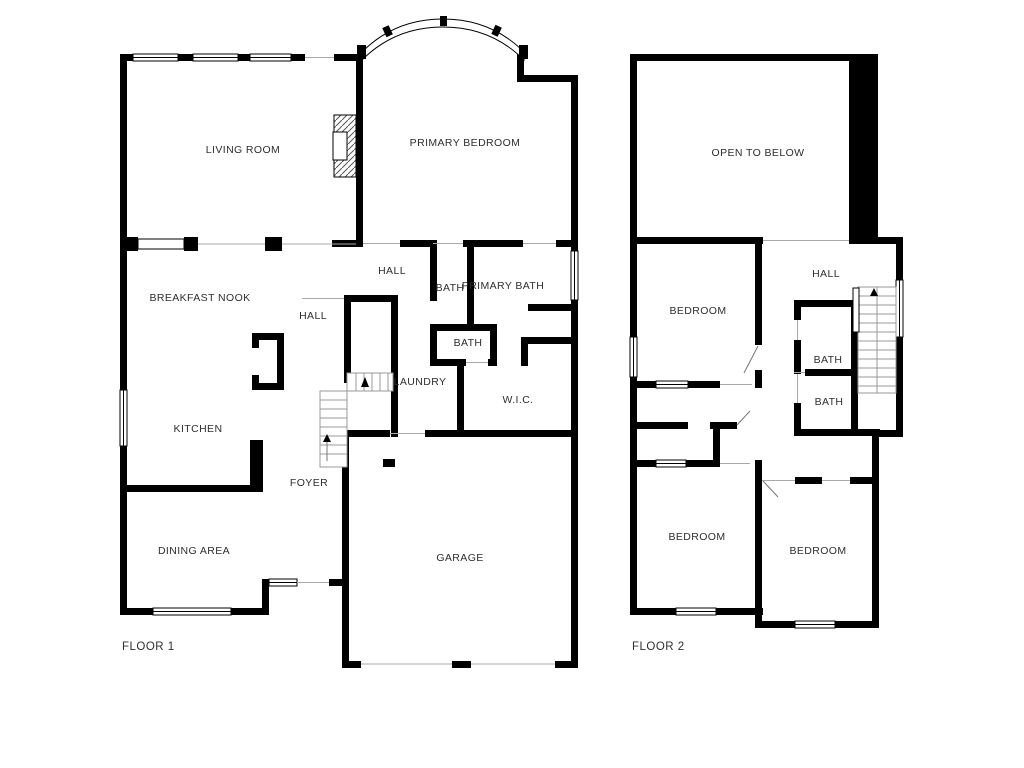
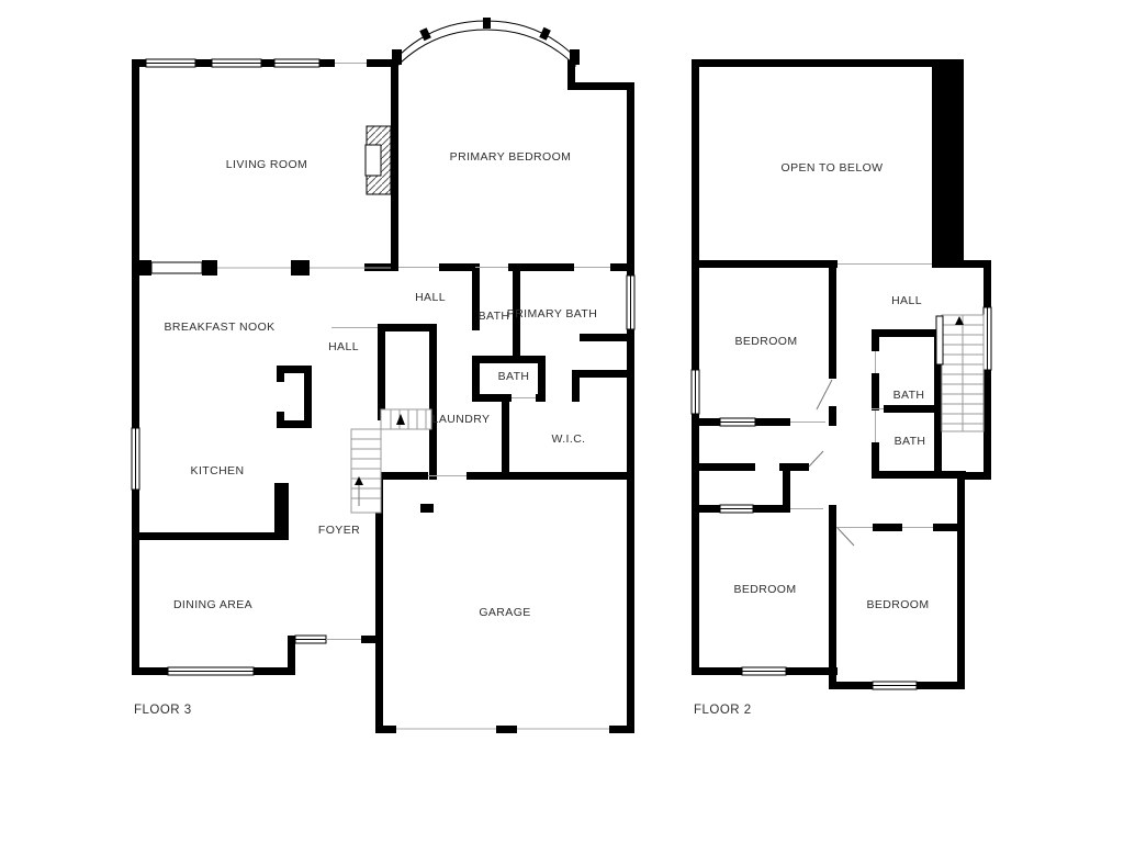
  LIVING ROOM
  PRIMARY BEDROOM
  HALL
  BATH
  PRIMARY BATH
  BREAKFAST NOOK
  HALL
  BATH
  LAUNDRY
  W.I.C.
  KITCHEN
  FOYER
  DINING AREA
  GARAGE
  OPEN TO BELOW
  BEDROOM
  HALL
  BATH
  BATH
  BEDROOM
  BEDROOM
- FLOOR 1
+ FLOOR 3
  FLOOR 2
